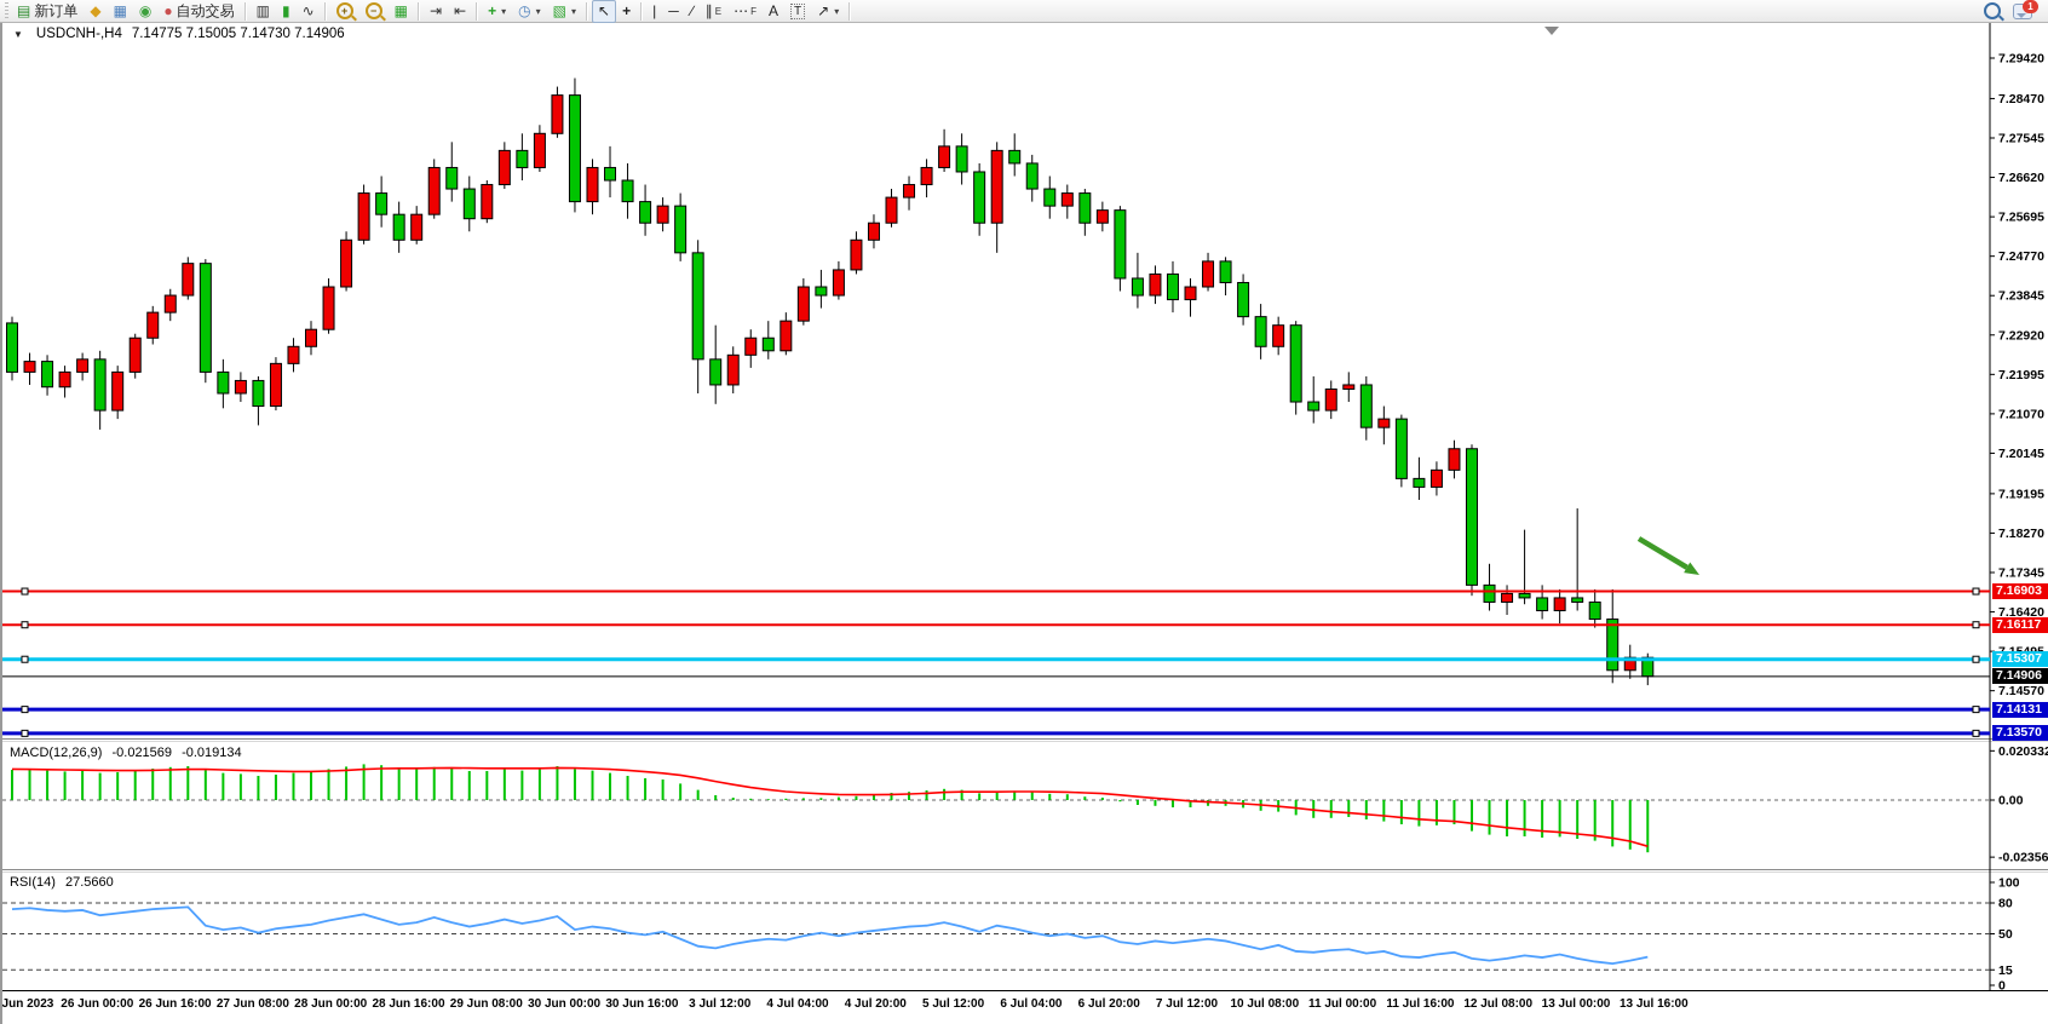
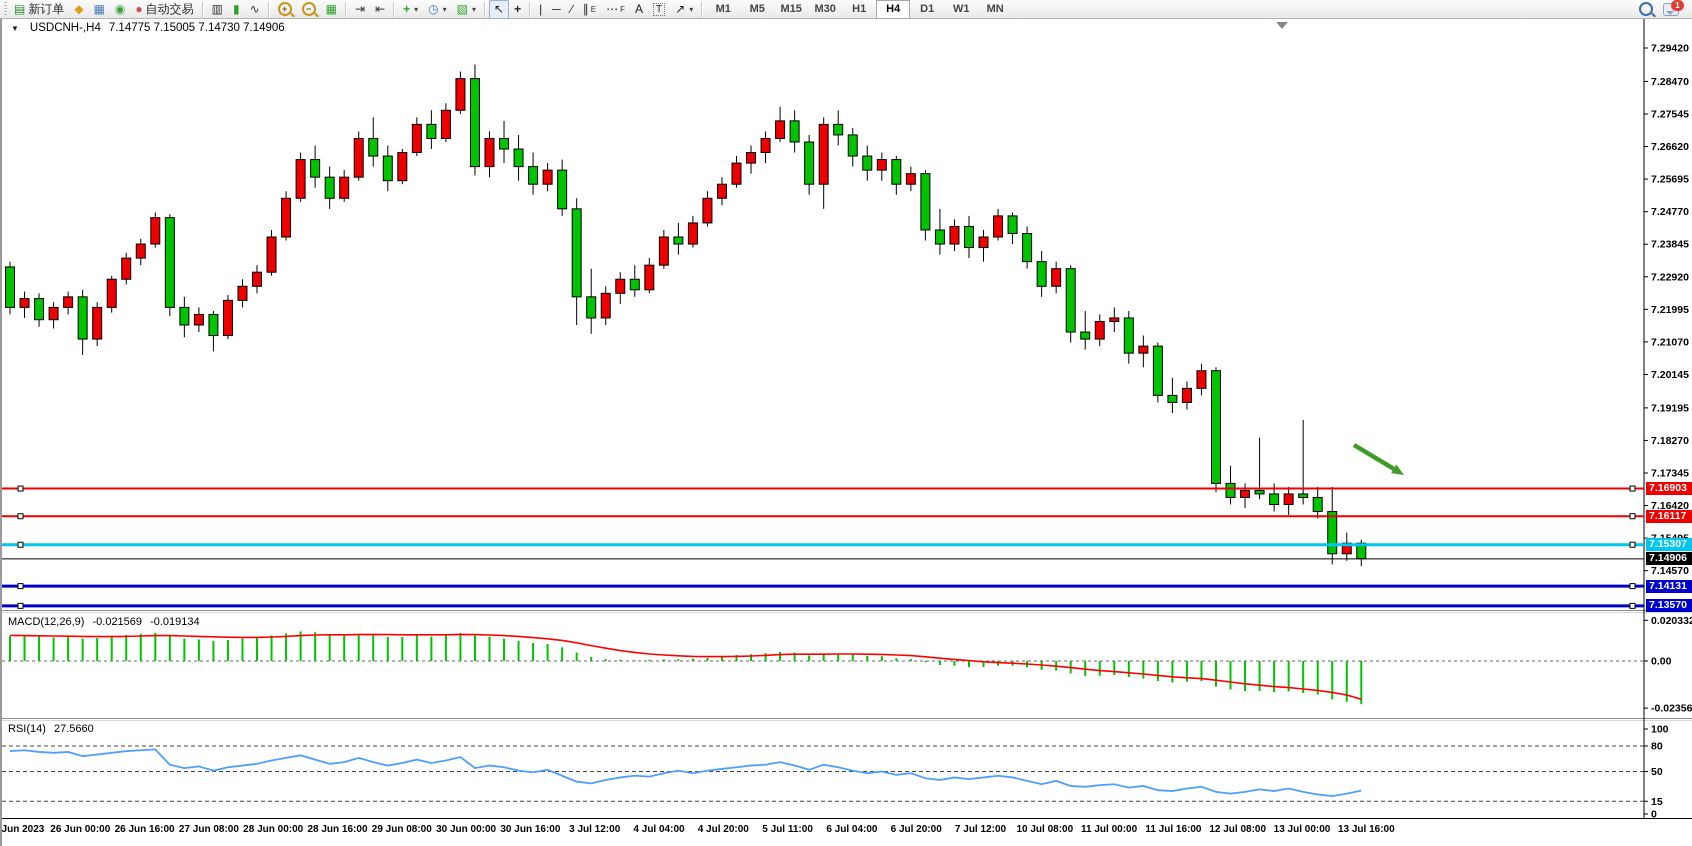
  ▤
  新订单
  ◆
  ▦
  ◉
  ●
  自动交易
  ▥
  ▮
  ∿
  +
  −
  ▦
  ⇥
  ⇤
  +
  ▾
  ◷
  ▾
  ▧
  ▾
  ↖
  +
  |
  ─
  ∕
  ∥
  E
  ⋯
  F
  A
  T
  ↗
  ▾
+ M1
+ M5
+ M15
+ M30
+ H1
+ H4
+ D1
+ W1
+ MN
  1
  7.29420
  7.28470
  7.27545
  7.26620
  7.25695
  7.24770
  7.23845
  7.22920
  7.21995
  7.21070
  7.20145
  7.19195
  7.18270
  7.17345
  7.16420
  7.14570
  0.02033
  0.00
  -0.02356
  100
  80
  50
  15
  0
  Jun 2023
  26 Jun 00:00
  26 Jun 16:00
  27 Jun 08:00
  28 Jun 00:00
  28 Jun 16:00
  29 Jun 08:00
  30 Jun 00:00
  30 Jun 16:00
  3 Jul 12:00
  4 Jul 04:00
  4 Jul 20:00
- 5 Jul 12:00
+ 5 Jul 11:00
  6 Jul 04:00
  6 Jul 20:00
  7 Jul 12:00
  10 Jul 08:00
  11 Jul 00:00
  11 Jul 16:00
  12 Jul 08:00
  13 Jul 00:00
  13 Jul 16:00
  ▼
  USDCNH-,H4
  7.14775 7.15005 7.14730 7.14906
  MACD(12,26,9) -0.021569 -0.019134
  RSI(14) 27.5660
  7.16903
  7.16117
  7.15307
  7.14906
  7.14131
  7.13570
